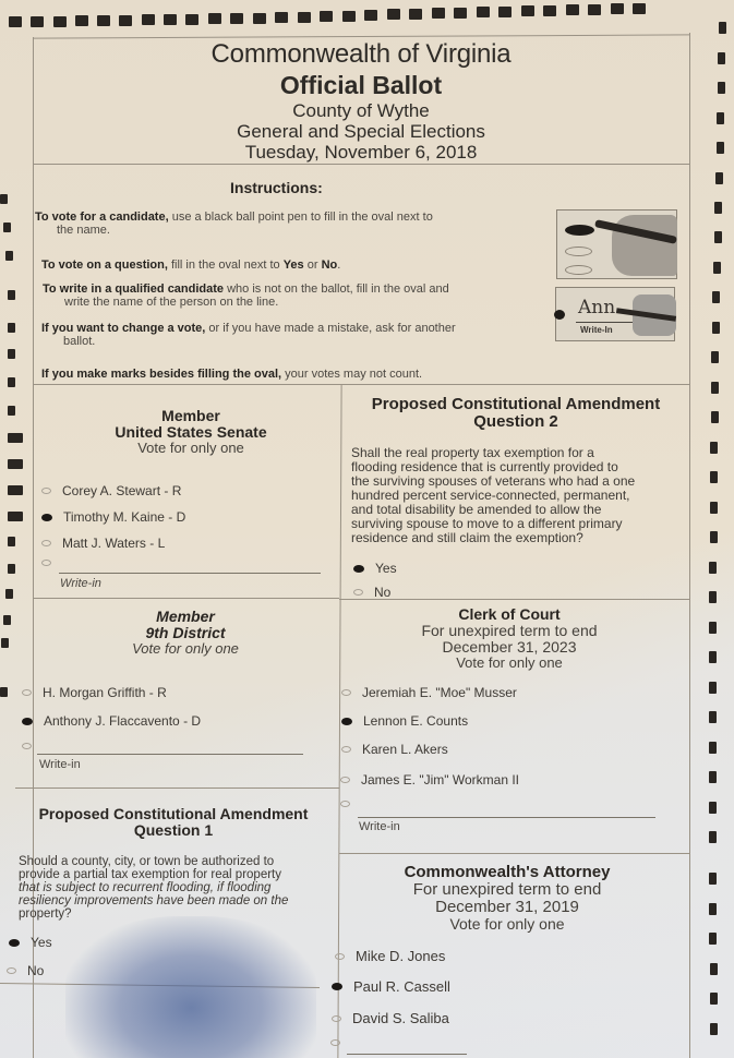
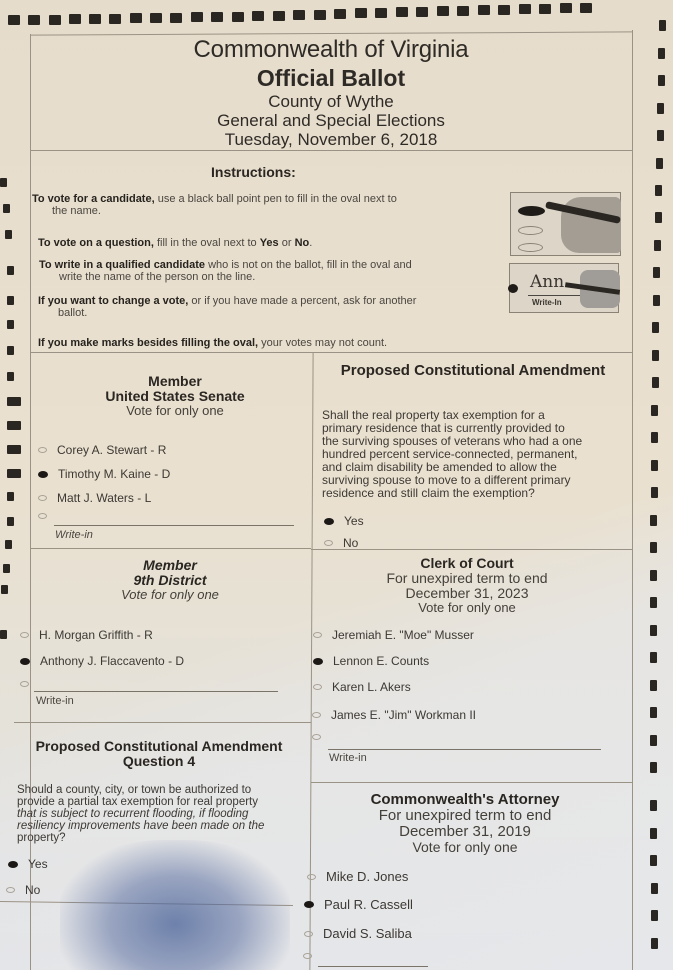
  Commonwealth of Virginia
  Official Ballot
  County of Wythe
  General and Special Elections
  Tuesday, November 6, 2018
  Instructions:
  To vote for a candidate, use a black ball point pen to fill in the oval next to
  the name.
  To vote on a question, fill in the oval next to Yes or No.
  To write in a qualified candidate who is not on the ballot, fill in the oval and
  write the name of the person on the line.
- If you want to change a vote, or if you have made a mistake, ask for another
+ If you want to change a vote, or if you have made a percent, ask for another
  ballot.
  If you make marks besides filling the oval, your votes may not count.
  Ann
  Write-In
  Member
  United States Senate
  Vote for only one
  Corey A. Stewart - R
  Timothy M. Kaine - D
  Matt J. Waters - L
  Write-in
  Proposed Constitutional Amendment
- Question 2
  Shall the real property tax exemption for a
- flooding residence that is currently provided to
+ primary residence that is currently provided to
  the surviving spouses of veterans who had a one
  hundred percent service-connected, permanent,
- and total disability be amended to allow the
+ and claim disability be amended to allow the
  surviving spouse to move to a different primary
  residence and still claim the exemption?
  Yes
  No
  Member
  9th District
  Vote for only one
  H. Morgan Griffith - R
  Anthony J. Flaccavento - D
  Write-in
  Clerk of Court
  For unexpired term to end
  December 31, 2023
  Vote for only one
  Jeremiah E. "Moe" Musser
  Lennon E. Counts
  Karen L. Akers
  James E. "Jim" Workman II
  Write-in
  Proposed Constitutional Amendment
- Question 1
+ Question 4
  Should a county, city, or town be authorized to
  provide a partial tax exemption for real property
  that is subject to recurrent flooding, if flooding
  resiliency improvements have been made on the
  property?
  Yes
  No
  Commonwealth's Attorney
  For unexpired term to end
  December 31, 2019
  Vote for only one
  Mike D. Jones
  Paul R. Cassell
  David S. Saliba
